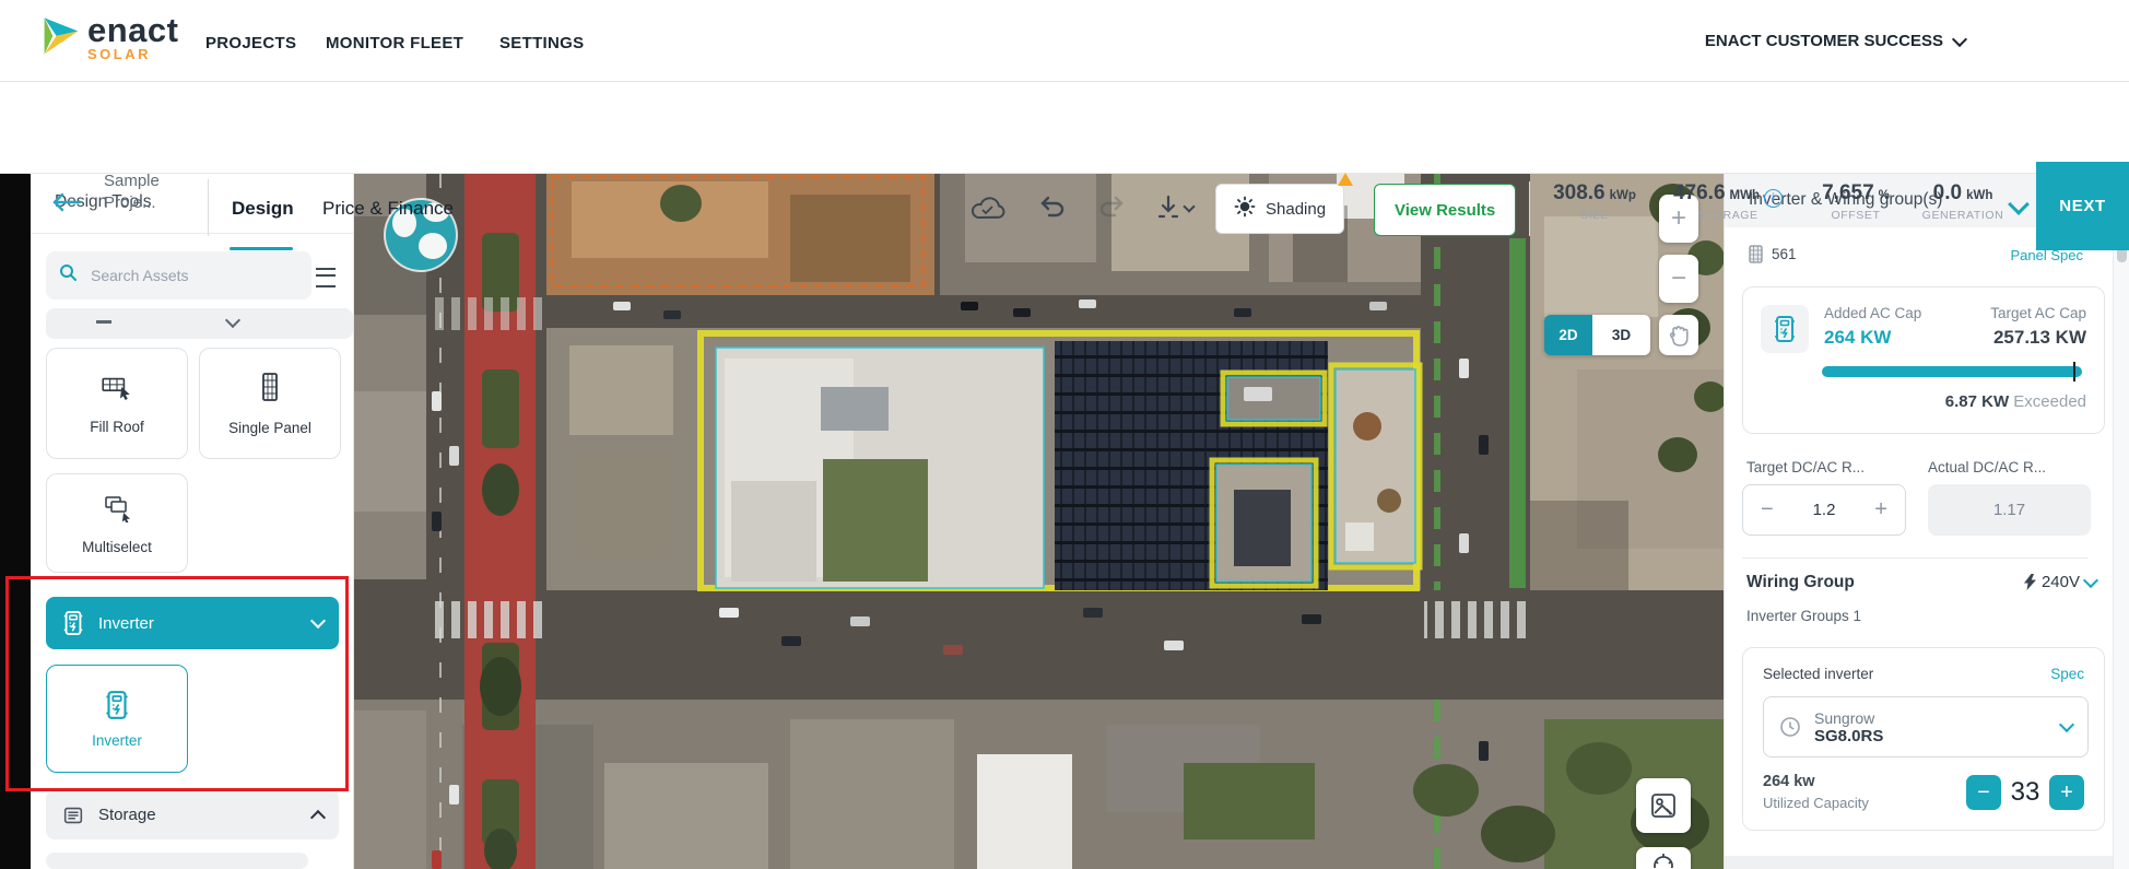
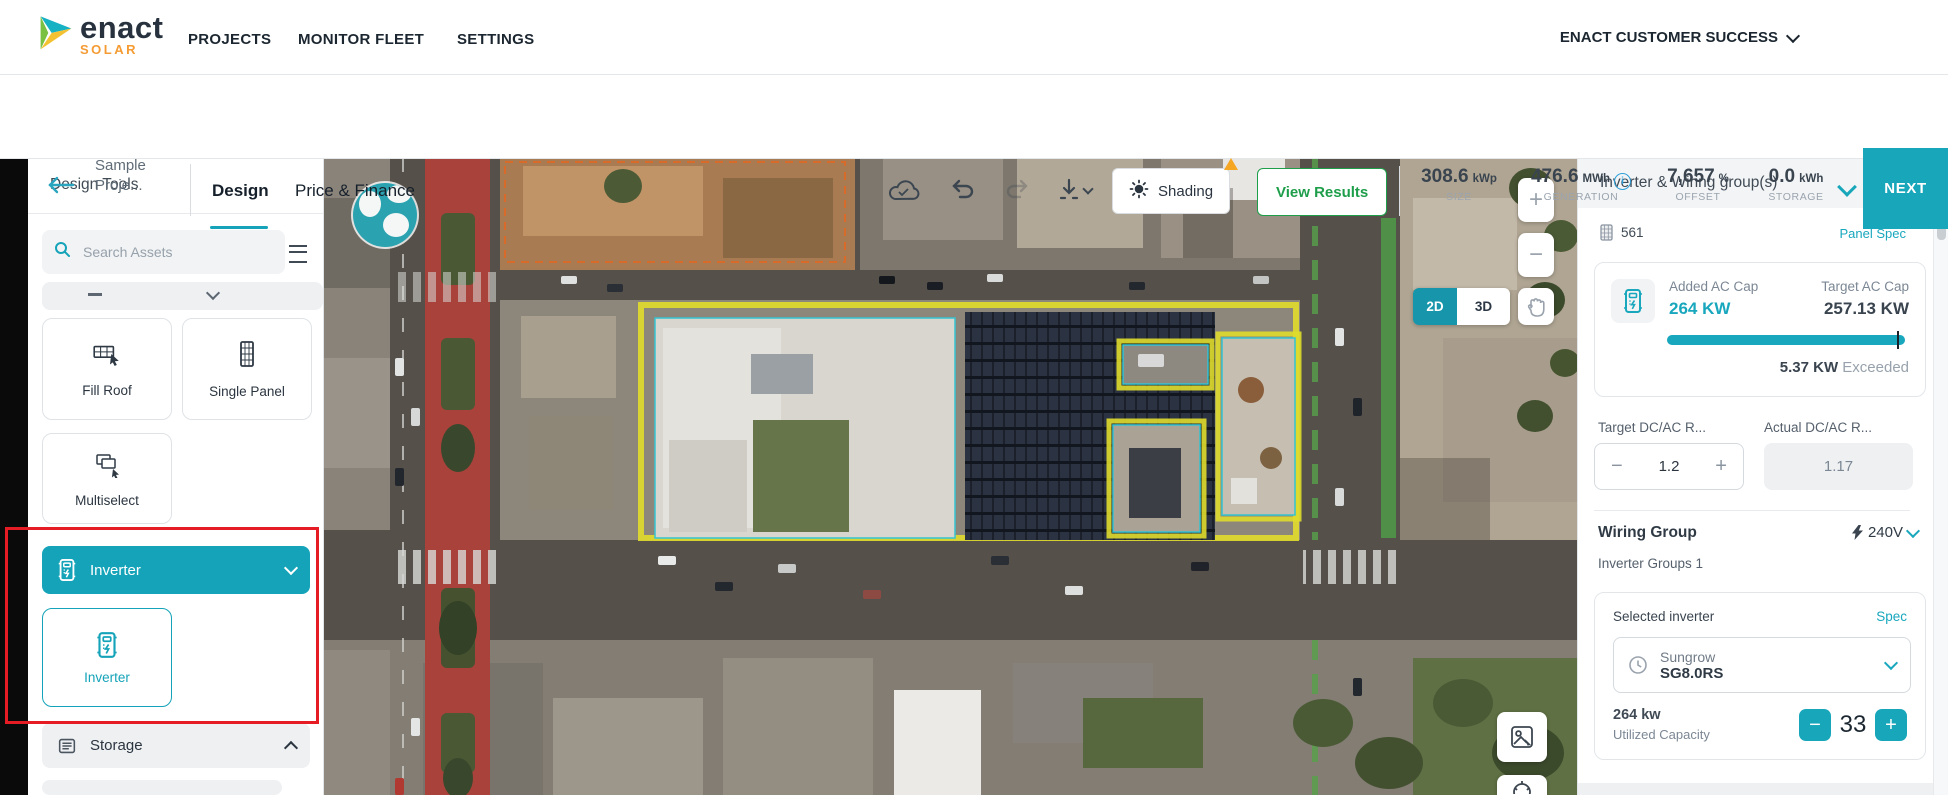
  enact
  SOLAR
  PROJECTS
  MONITOR FLEET
  SETTINGS
  ENACT CUSTOMER SUCCESS
  Sample Proje...
  Design
  Price & Finance
  Shading
  View Results
  308.6
  kWp
  SIZE
  476.6
  MWh
- STORAGE
+ GENERATION
  7,657
  %
  OFFSET
  0.0
  kWh
- GENERATION
+ STORAGE
  NEXT
  ign Tools
  Search Assets
  Fill Roof
  Single Panel
  Multiselect
  Inverter
  Inverter
  Storage
  +
  −
  2D
  3D
  Inverter & Wiring group(s)
  561
  Panel Spec
  Added AC Cap
  264 KW
  Target AC Cap
  257.13 KW
- 6.87 KW Exceeded
+ 5.37 KW Exceeded
  Target DC/AC R...
  Actual DC/AC R...
  −
  1.2
  +
  1.17
  Wiring Group
  240V
  Inverter Groups 1
  Selected inverter
  Spec
  Sungrow
  SG8.0RS
  264 kw
  Utilized Capacity
  −
  33
  +
